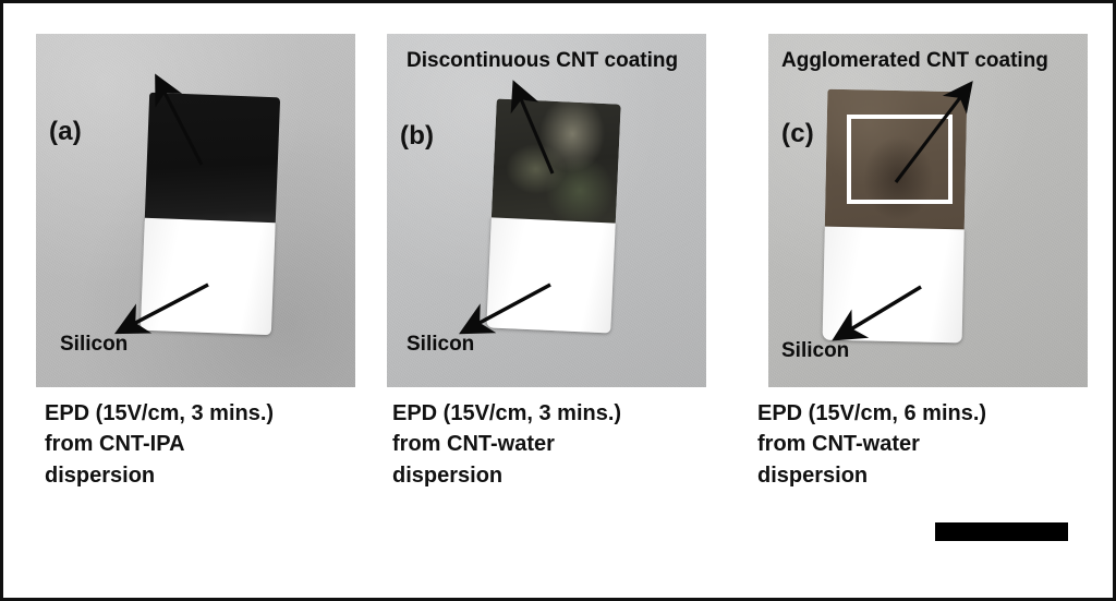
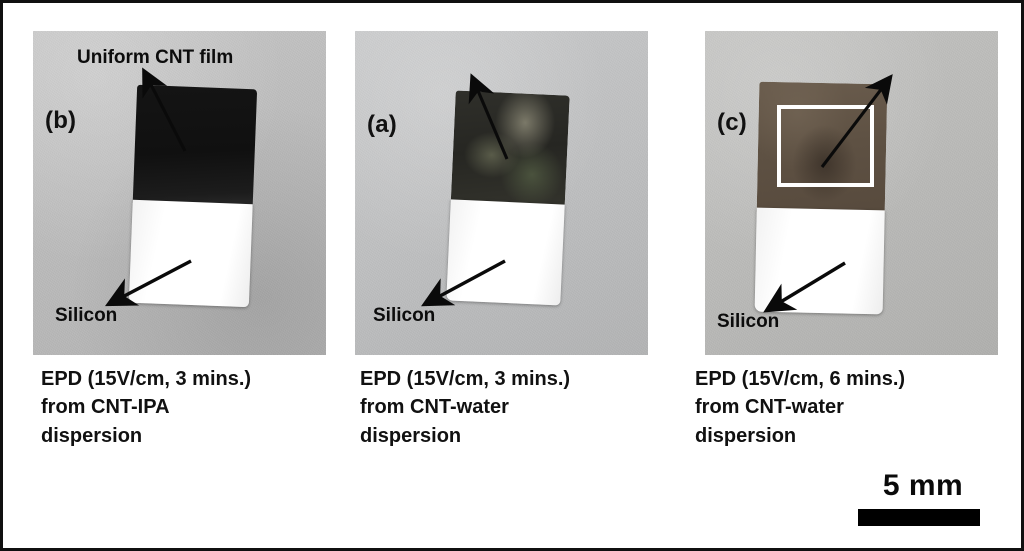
+ Uniform CNT film
- (a)
+ (b)
  Silicon
- Discontinuous CNT coating
- (b)
+ (a)
  Silicon
- Agglomerated CNT coating
  (c)
  Silicon
  EPD (15V/cm, 3 mins.)
  from CNT-IPA
  dispersion
  EPD (15V/cm, 3 mins.)
  from CNT-water
  dispersion
  EPD (15V/cm, 6 mins.)
  from CNT-water
  dispersion
+ 5 mm
